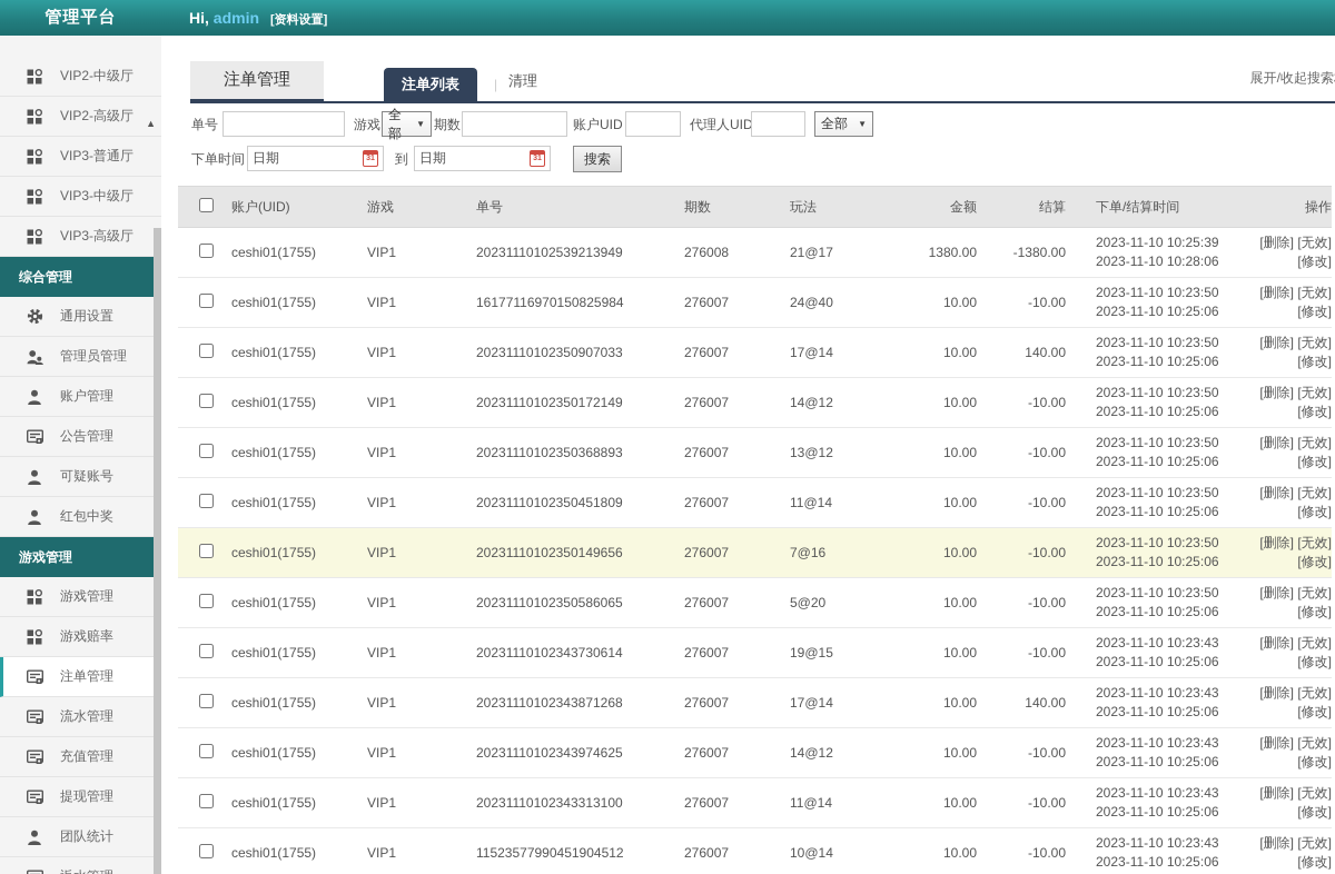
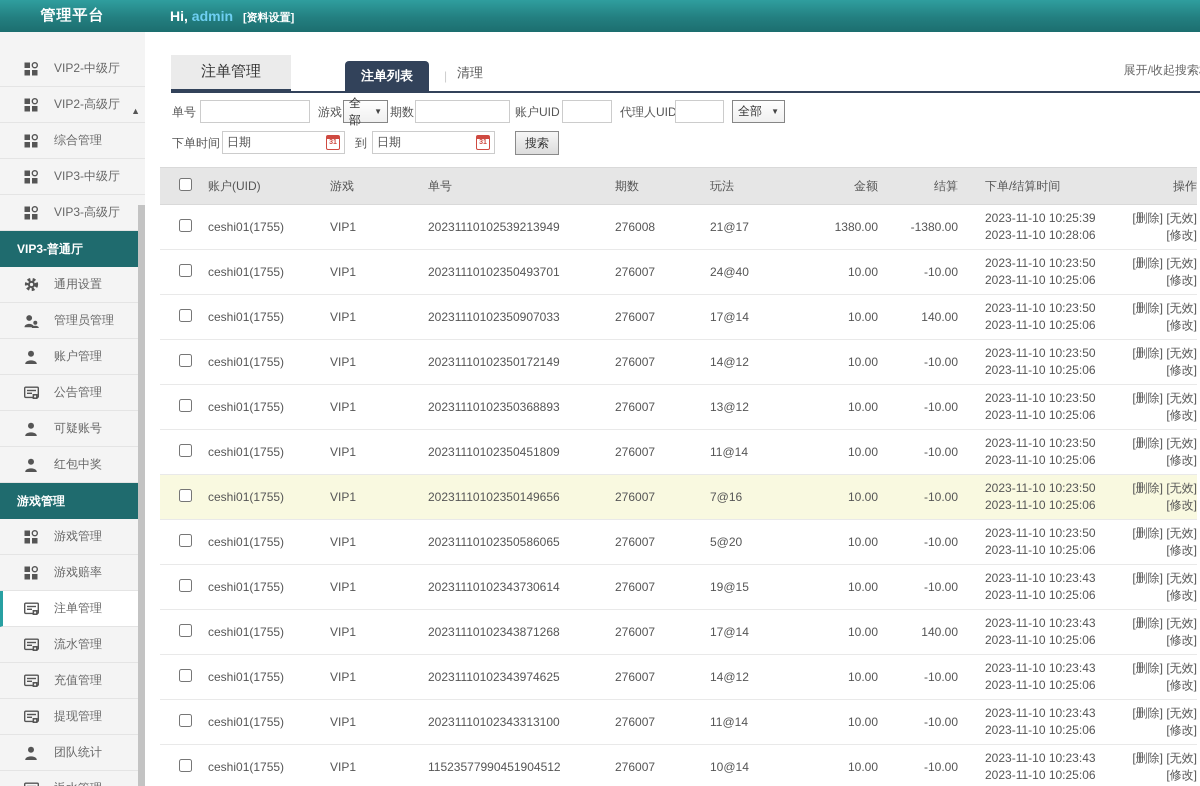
  管理平台
  Hi, admin [资料设置]
  VIP2-中级厅
  VIP2-高级厅
- VIP3-普通厅
+ 综合管理
  VIP3-中级厅
  VIP3-高级厅
- 综合管理
+ VIP3-普通厅
  通用设置
  管理员管理
  账户管理
  公告管理
  可疑账号
  红包中奖
  游戏管理
  游戏管理
  游戏赔率
  注单管理
  流水管理
  充值管理
  提现管理
  团队统计
  ▲
  注单管理
  注单列表
  |
  清理
  展开/收起搜索
  单号
  游戏
  全部
  ▼
  期数
  账户UID
  代理人UID
  全部
  ▼
  下单时间
  日期
  到
  日期
  搜索
  账户(UID)
  游戏
  单号
  期数
  玩法
  金额
  结算
  下单/结算时间
  操作
  ceshi01(1755)
  VIP1
  20231110102539213949
  276008
  21@17
  1380.00
  -1380.00
  2023-11-10 10:25:39
  2023-11-10 10:28:06
  [删除] [无效]
  [修改]
  ceshi01(1755)
  VIP1
- 16177116970150825984
+ 20231110102350493701
  276007
  24@40
  10.00
  -10.00
  2023-11-10 10:23:50
  2023-11-10 10:25:06
  [删除] [无效]
  [修改]
  ceshi01(1755)
  VIP1
  20231110102350907033
  276007
  17@14
  10.00
  140.00
  2023-11-10 10:23:50
  2023-11-10 10:25:06
  [删除] [无效]
  [修改]
  ceshi01(1755)
  VIP1
  20231110102350172149
  276007
  14@12
  10.00
  -10.00
  2023-11-10 10:23:50
  2023-11-10 10:25:06
  [删除] [无效]
  [修改]
  ceshi01(1755)
  VIP1
  20231110102350368893
  276007
  13@12
  10.00
  -10.00
  2023-11-10 10:23:50
  2023-11-10 10:25:06
  [删除] [无效]
  [修改]
  ceshi01(1755)
  VIP1
  20231110102350451809
  276007
  11@14
  10.00
  -10.00
  2023-11-10 10:23:50
  2023-11-10 10:25:06
  [删除] [无效]
  [修改]
  ceshi01(1755)
  VIP1
  20231110102350149656
  276007
  7@16
  10.00
  -10.00
  2023-11-10 10:23:50
  2023-11-10 10:25:06
  [删除] [无效]
  [修改]
  ceshi01(1755)
  VIP1
  20231110102350586065
  276007
  5@20
  10.00
  -10.00
  2023-11-10 10:23:50
  2023-11-10 10:25:06
  [删除] [无效]
  [修改]
  ceshi01(1755)
  VIP1
  20231110102343730614
  276007
  19@15
  10.00
  -10.00
  2023-11-10 10:23:43
  2023-11-10 10:25:06
  [删除] [无效]
  [修改]
  ceshi01(1755)
  VIP1
  20231110102343871268
  276007
  17@14
  10.00
  140.00
  2023-11-10 10:23:43
  2023-11-10 10:25:06
  [删除] [无效]
  [修改]
  ceshi01(1755)
  VIP1
  20231110102343974625
  276007
  14@12
  10.00
  -10.00
  2023-11-10 10:23:43
  2023-11-10 10:25:06
  [删除] [无效]
  [修改]
  ceshi01(1755)
  VIP1
  20231110102343313100
  276007
  11@14
  10.00
  -10.00
  2023-11-10 10:23:43
  2023-11-10 10:25:06
  [删除] [无效]
  [修改]
  ceshi01(1755)
  VIP1
  11523577990451904512
  276007
  10@14
  10.00
  -10.00
  2023-11-10 10:23:43
  2023-11-10 10:25:06
  [删除] [无效]
  [修改]
